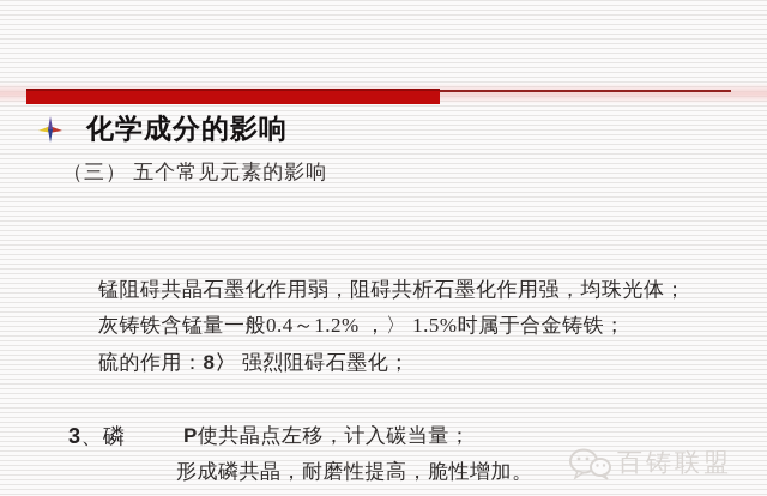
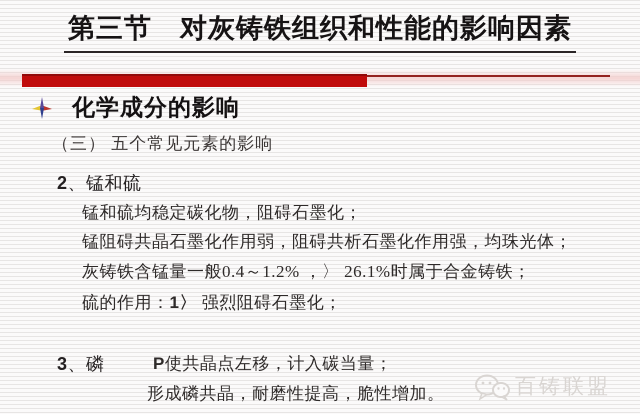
+ 第三节 对灰铸铁组织和性能的影响因素
  化学成分的影响
  （三） 五个常见元素的影响
+ 2、锰和硫
+ 锰和硫均稳定碳化物，阻碍石墨化；
  锰阻碍共晶石墨化作用弱，阻碍共析石墨化作用强，均珠光体；
- 灰铸铁含锰量一般0.4～1.2% ，〉 1.5%时属于合金铸铁；
+ 灰铸铁含锰量一般0.4～1.2% ，〉 26.1%时属于合金铸铁；
- 硫的作用：8〉 强烈阻碍石墨化；
+ 硫的作用：1〉 强烈阻碍石墨化；
  3、磷
  P使共晶点左移，计入碳当量；
  形成磷共晶，耐磨性提高，脆性增加。
  百铸联盟
